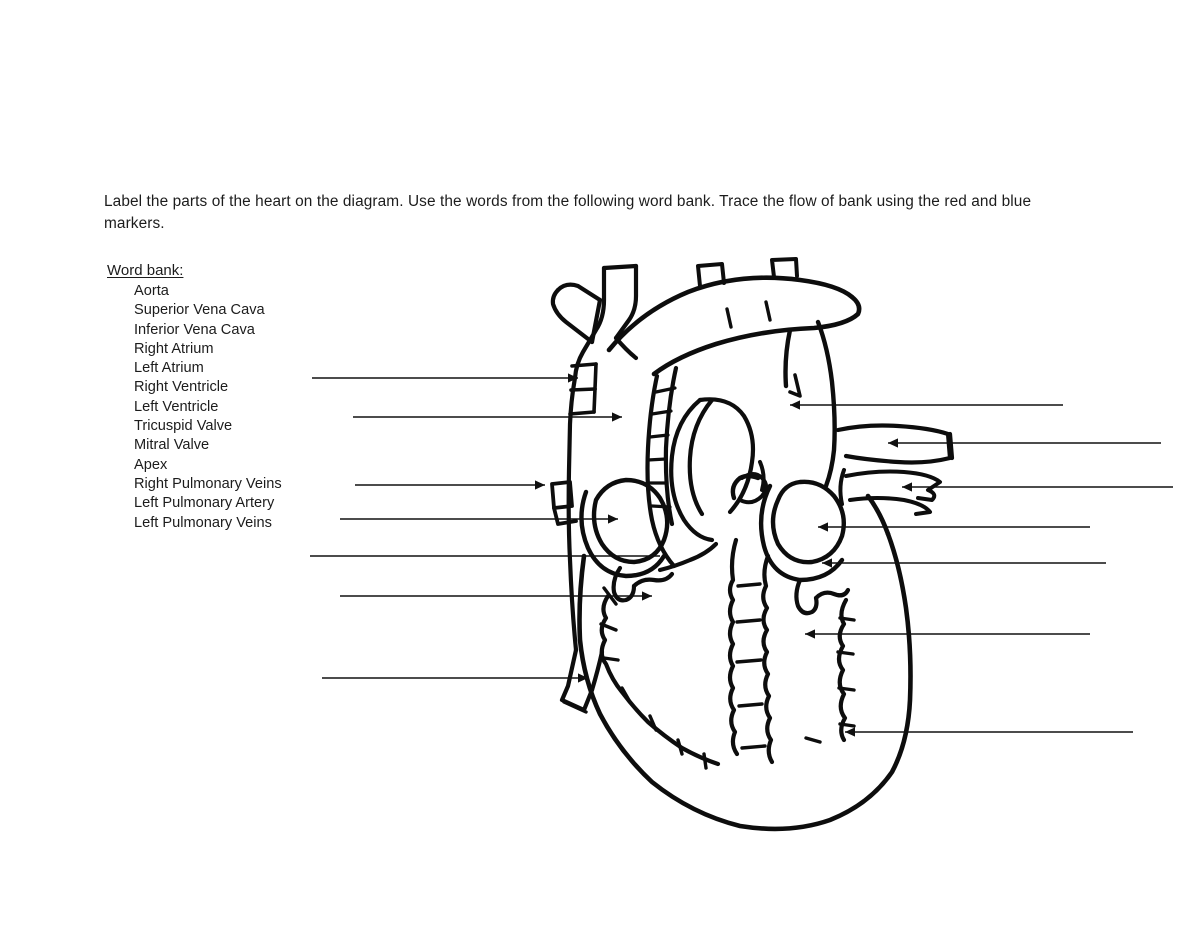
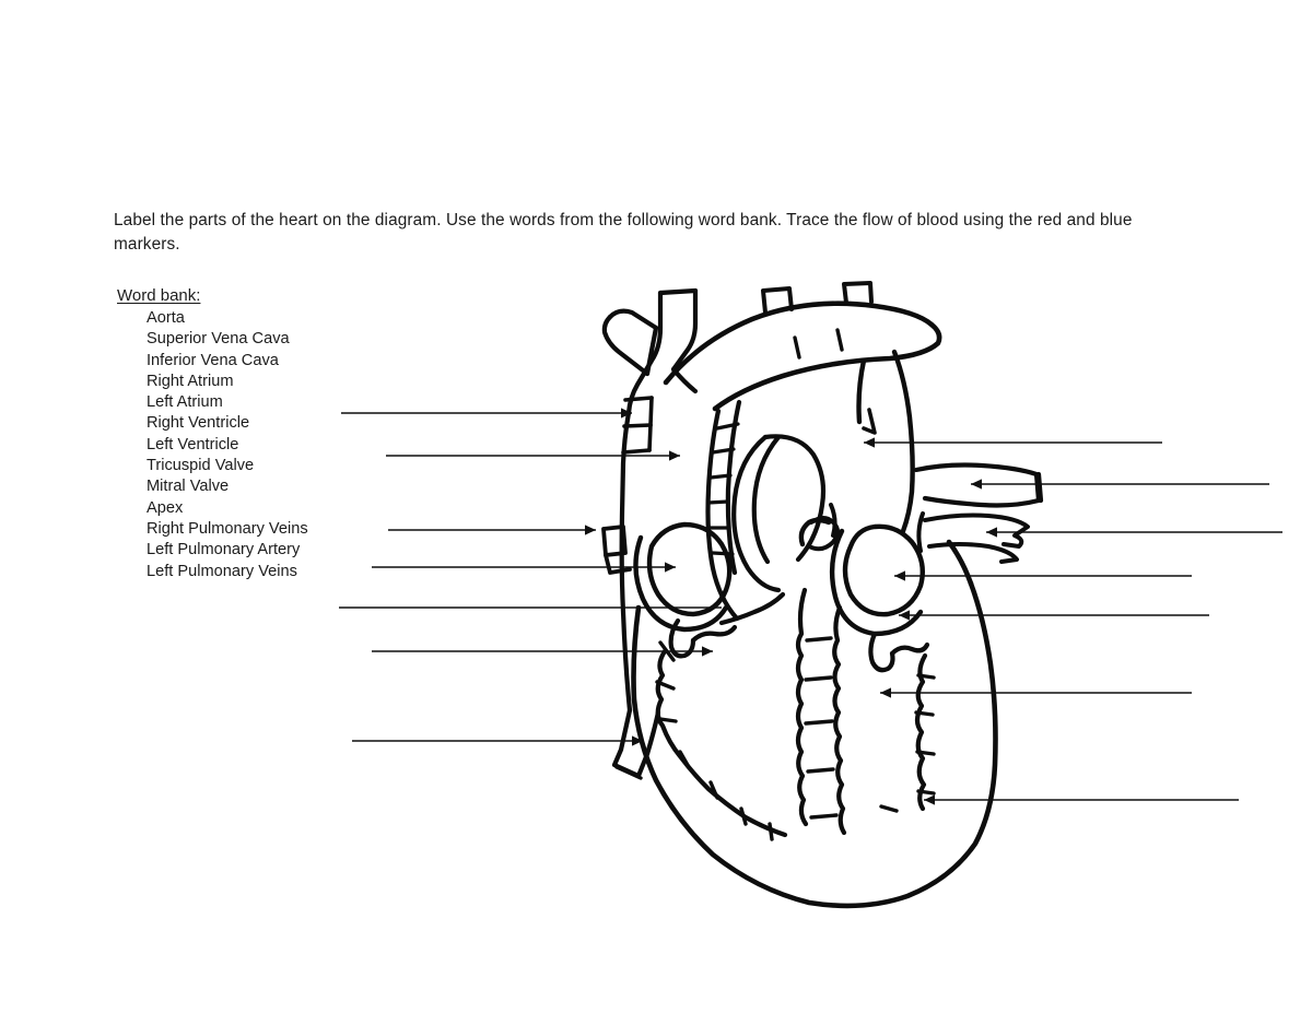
- Label the parts of the heart on the diagram. Use the words from the following word bank. Trace the flow of bank using the red and blue markers.
+ Label the parts of the heart on the diagram. Use the words from the following word bank. Trace the flow of blood using the red and blue markers.
  Word bank:
  Aorta
  Superior Vena Cava
  Inferior Vena Cava
  Right Atrium
  Left Atrium
  Right Ventricle
  Left Ventricle
  Tricuspid Valve
  Mitral Valve
  Apex
  Right Pulmonary Veins
  Left Pulmonary Artery
  Left Pulmonary Veins
